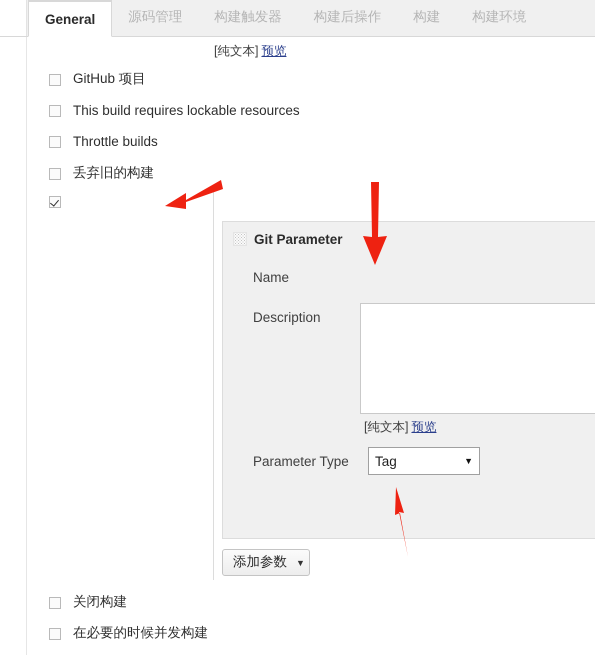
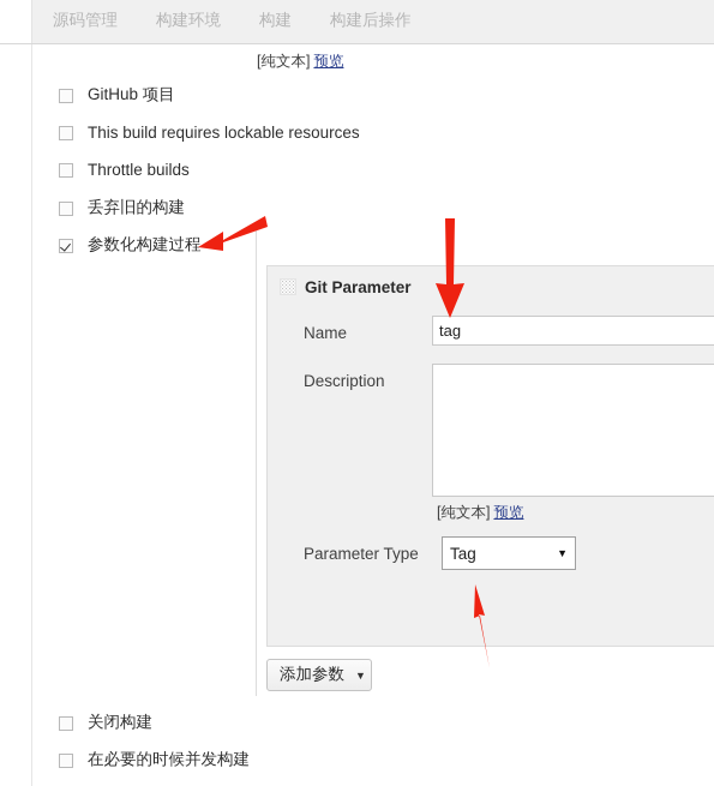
- General
  源码管理
- 构建触发器
- 构建后操作
+ 构建环境
  构建
- 构建环境
+ 构建后操作
  [纯文本] 预览
  GitHub 项目
  This build requires lockable resources
  Throttle builds
  丢弃旧的构建
+ 参数化构建过程
  Git Parameter
  Name
+ tag
  Description
  [纯文本] 预览
  Parameter Type
  Tag
  ▼
  添加参数
  ▼
  关闭构建
  在必要的时候并发构建
